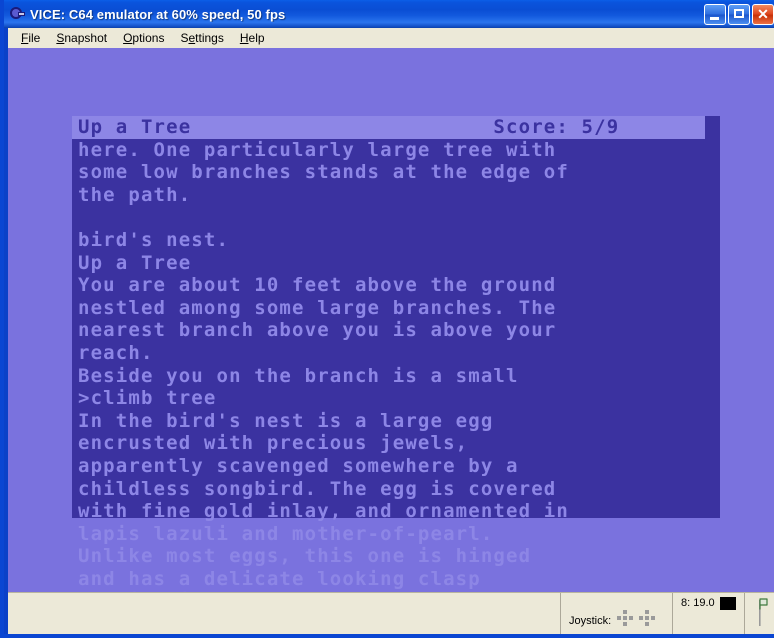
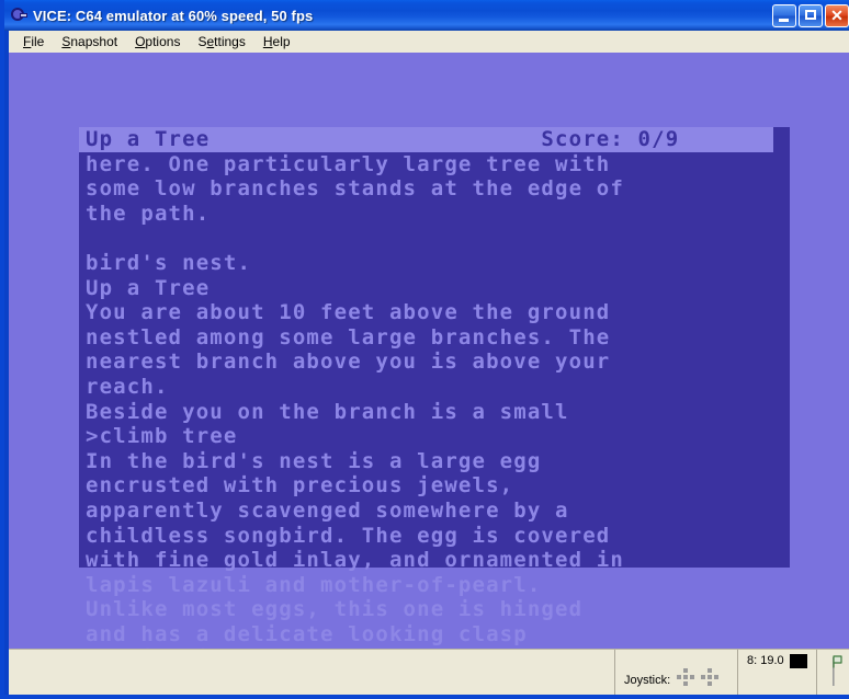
  VICE: C64 emulator at 60% speed, 50 fps
  ✕
  File
  Snapshot
  Options
  Settings
  Help
- Up a Tree Score: 5/9
+ Up a Tree Score: 0/9
  here. One particularly large tree with
  some low branches stands at the edge of
  the path.
  bird's nest.
  Up a Tree
  You are about 10 feet above the ground
  nestled among some large branches. The
  nearest branch above you is above your
  reach.
  Beside you on the branch is a small
  >climb tree
  In the bird's nest is a large egg
  encrusted with precious jewels,
  apparently scavenged somewhere by a
  childless songbird. The egg is covered
  with fine gold inlay, and ornamented in
  Joystick:
  8: 19.0
